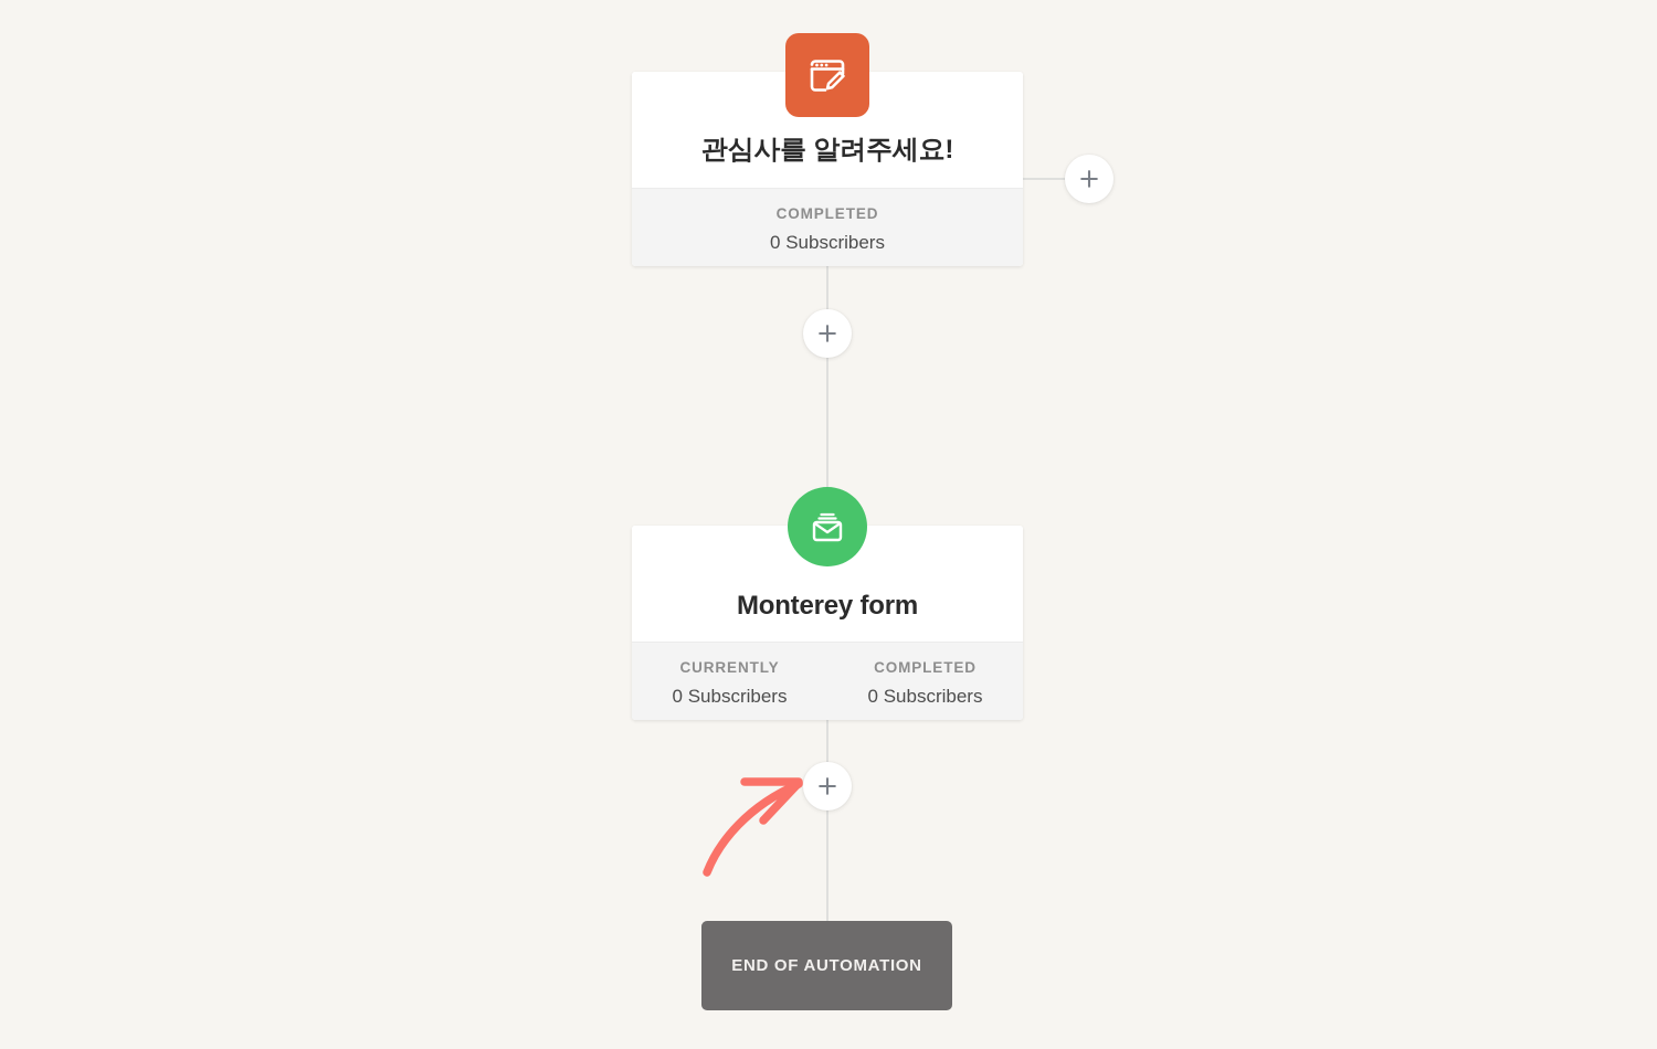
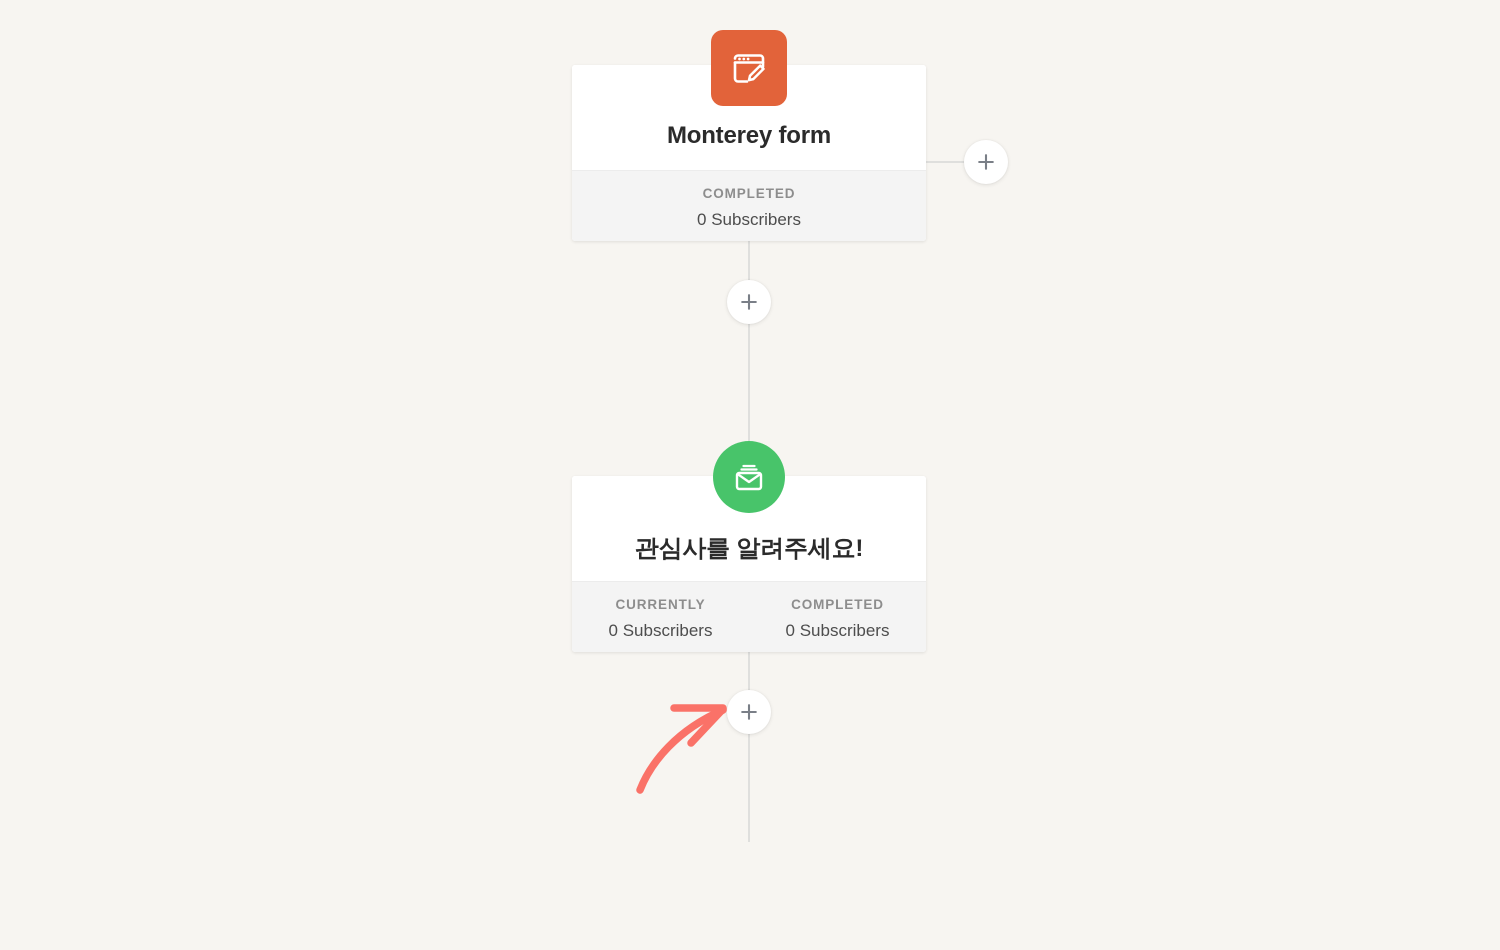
- 관심사를 알려주세요!
+ Monterey form
  COMPLETED
  0 Subscribers
- Monterey form
+ 관심사를 알려주세요!
  CURRENTLY
  0 Subscribers
  COMPLETED
  0 Subscribers
- END OF AUTOMATION
